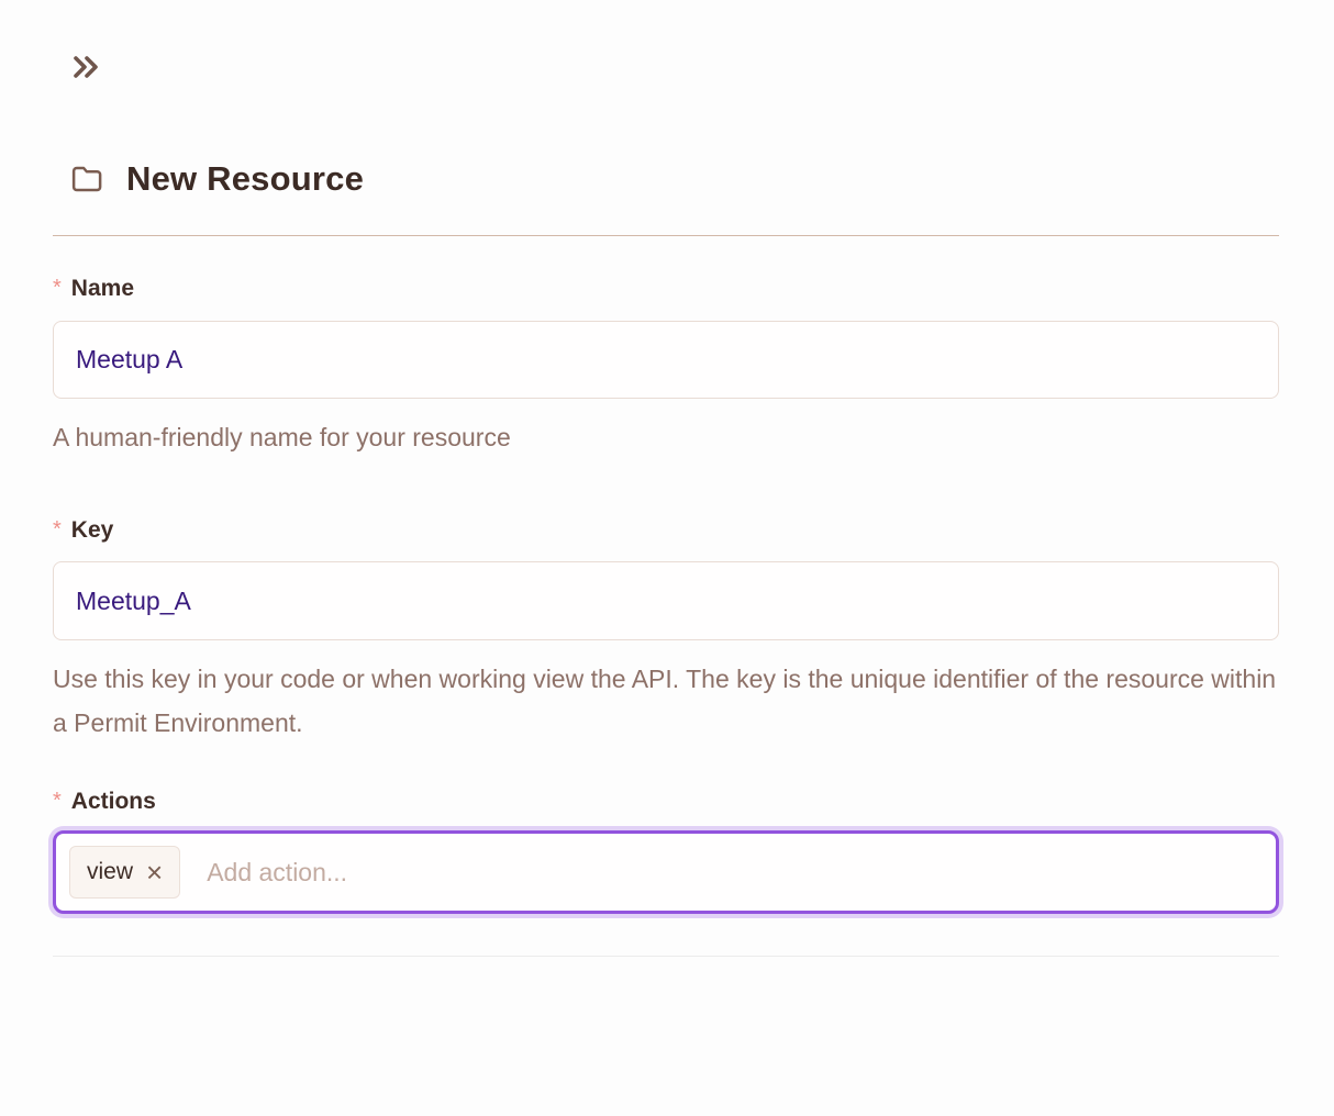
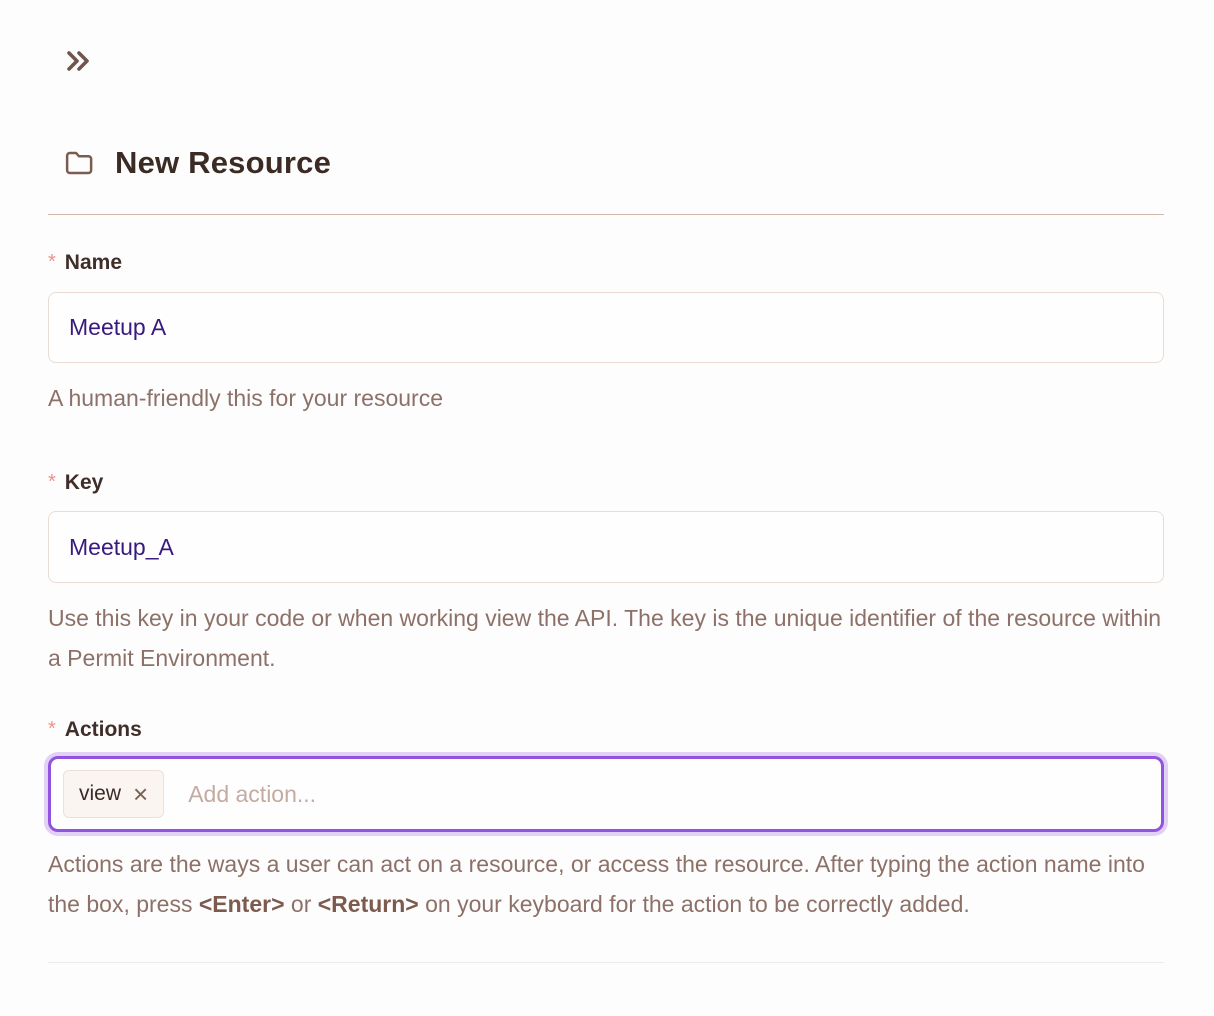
  New Resource
  *
  Name
  Meetup A
- A human-friendly name for your resource
+ A human-friendly this for your resource
  *
  Key
  Meetup_A
  Use this key in your code or when working view the API. The key is the unique identifier of the resource within a Permit Environment.
  *
  Actions
  view
  ×
  Add action...
+ Actions are the ways a user can act on a resource, or access the resource. After typing the action name into the box, press <Enter> or <Return> on your keyboard for the action to be correctly added.
